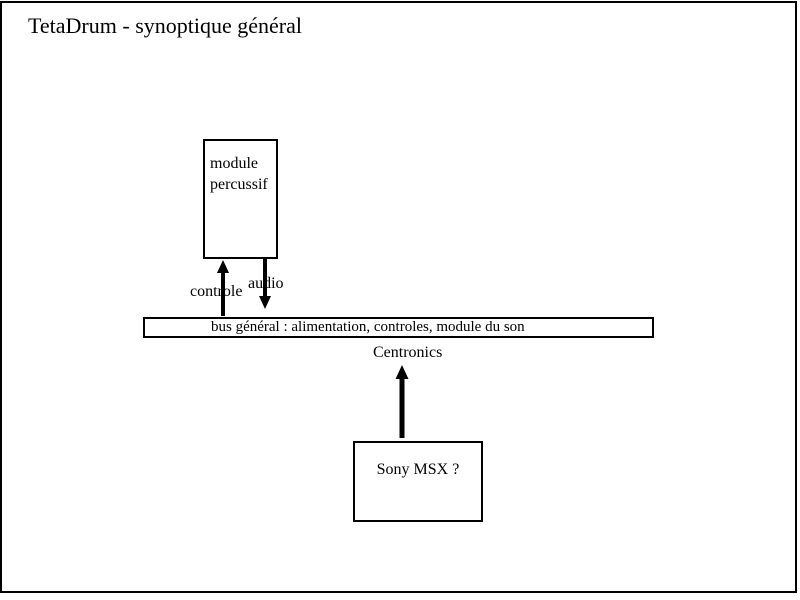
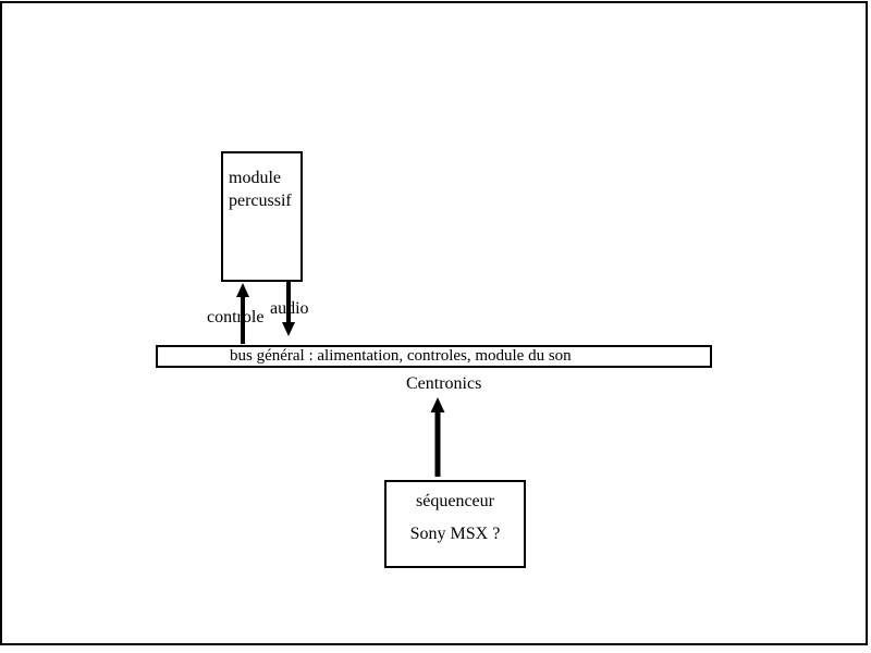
- TetaDrum - synoptique général
  module
  percussif
  controle
  audio
  bus général : alimentation, controles, module du son
  Centronics
+ séquenceur
  Sony MSX ?
